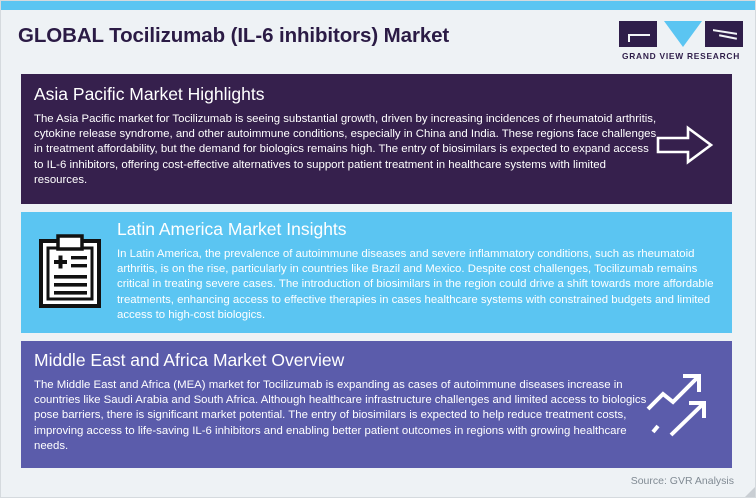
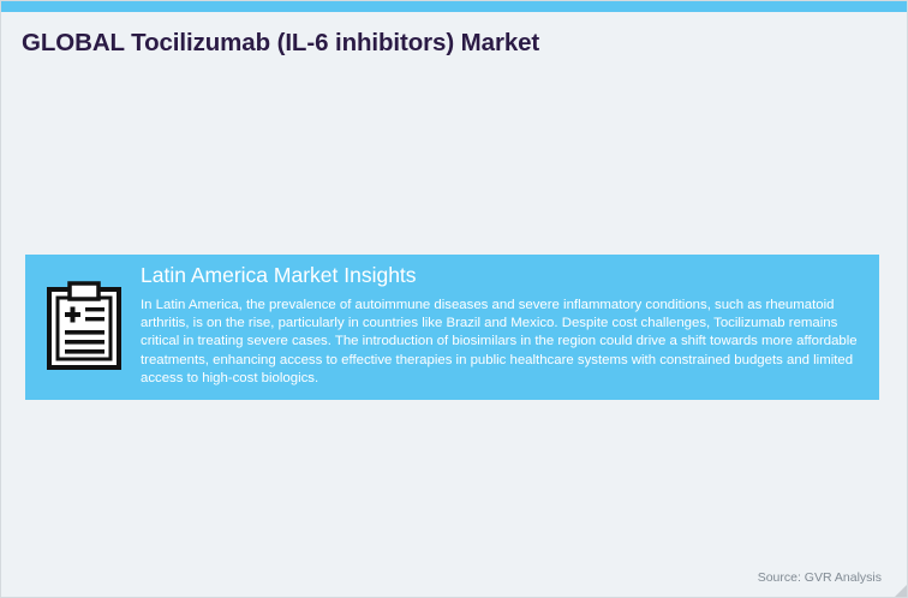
  GLOBAL Tocilizumab (IL-6 inhibitors) Market
- GRAND VIEW RESEARCH
- Asia Pacific Market Highlights
- The Asia Pacific market for Tocilizumab is seeing substantial growth, driven by increasing incidences of rheumatoid arthritis, cytokine release syndrome, and other autoimmune conditions, especially in China and India. These regions face challenges in treatment affordability, but the demand for biologics remains high. The entry of biosimilars is expected to expand access to IL-6 inhibitors, offering cost-effective alternatives to support patient treatment in healthcare systems with limited resources.
  Latin America Market Insights
- In Latin America, the prevalence of autoimmune diseases and severe inflammatory conditions, such as rheumatoid arthritis, is on the rise, particularly in countries like Brazil and Mexico. Despite cost challenges, Tocilizumab remains critical in treating severe cases. The introduction of biosimilars in the region could drive a shift towards more affordable treatments, enhancing access to effective therapies in cases healthcare systems with constrained budgets and limited access to high-cost biologics.
+ In Latin America, the prevalence of autoimmune diseases and severe inflammatory conditions, such as rheumatoid arthritis, is on the rise, particularly in countries like Brazil and Mexico. Despite cost challenges, Tocilizumab remains critical in treating severe cases. The introduction of biosimilars in the region could drive a shift towards more affordable treatments, enhancing access to effective therapies in public healthcare systems with constrained budgets and limited access to high-cost biologics.
- Middle East and Africa Market Overview
- The Middle East and Africa (MEA) market for Tocilizumab is expanding as cases of autoimmune diseases increase in countries like Saudi Arabia and South Africa. Although healthcare infrastructure challenges and limited access to biologics pose barriers, there is significant market potential. The entry of biosimilars is expected to help reduce treatment costs, improving access to life-saving IL-6 inhibitors and enabling better patient outcomes in regions with growing healthcare needs.
  Source: GVR Analysis
